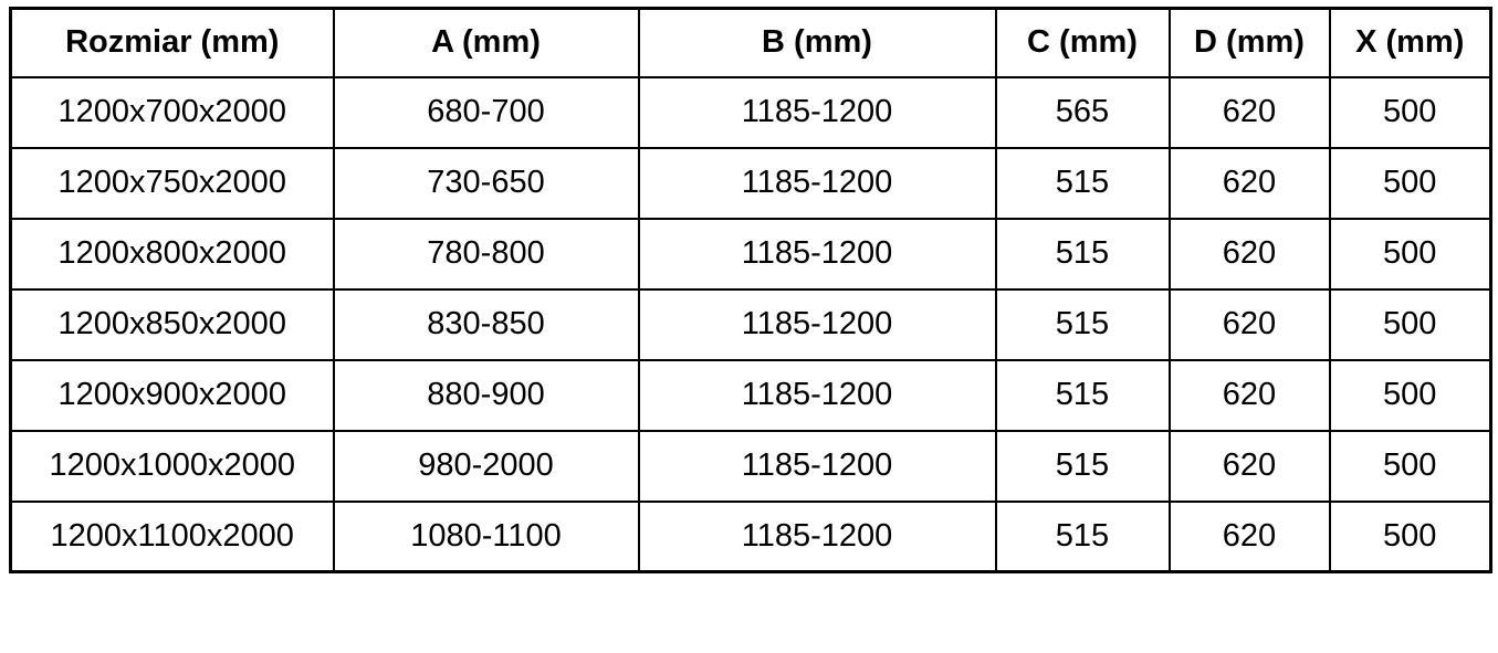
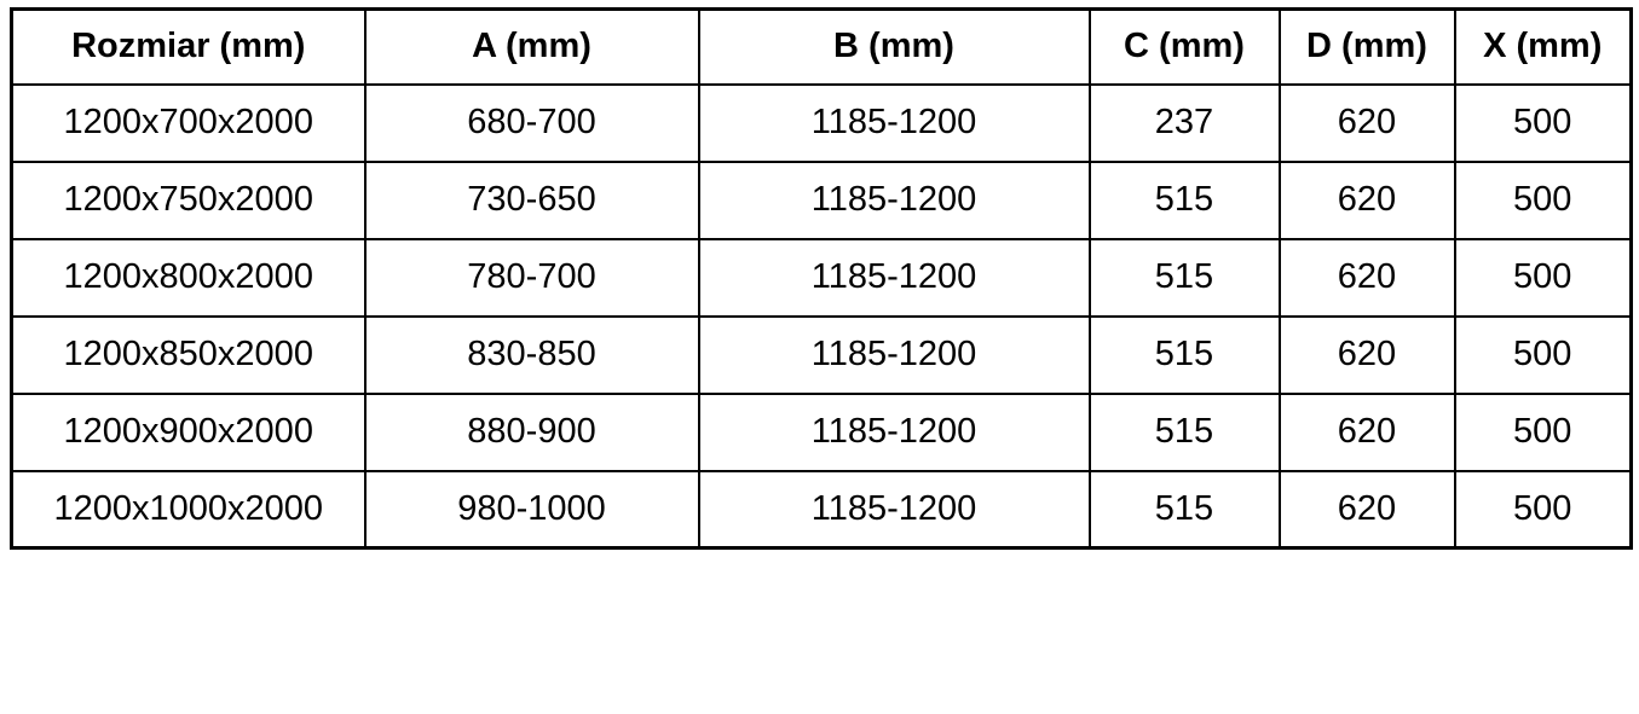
  Rozmiar (mm)	A (mm)	B (mm)	C (mm)	D (mm)	X (mm)
- 1200x700x2000	680-700	1185-1200	565	620	500
+ 1200x700x2000	680-700	1185-1200	237	620	500
  1200x750x2000	730-650	1185-1200	515	620	500
- 1200x800x2000	780-800	1185-1200	515	620	500
+ 1200x800x2000	780-700	1185-1200	515	620	500
  1200x850x2000	830-850	1185-1200	515	620	500
  1200x900x2000	880-900	1185-1200	515	620	500
- 1200x1000x2000	980-2000	1185-1200	515	620	500
+ 1200x1000x2000	980-1000	1185-1200	515	620	500
- 1200x1100x2000	1080-1100	1185-1200	515	620	500
